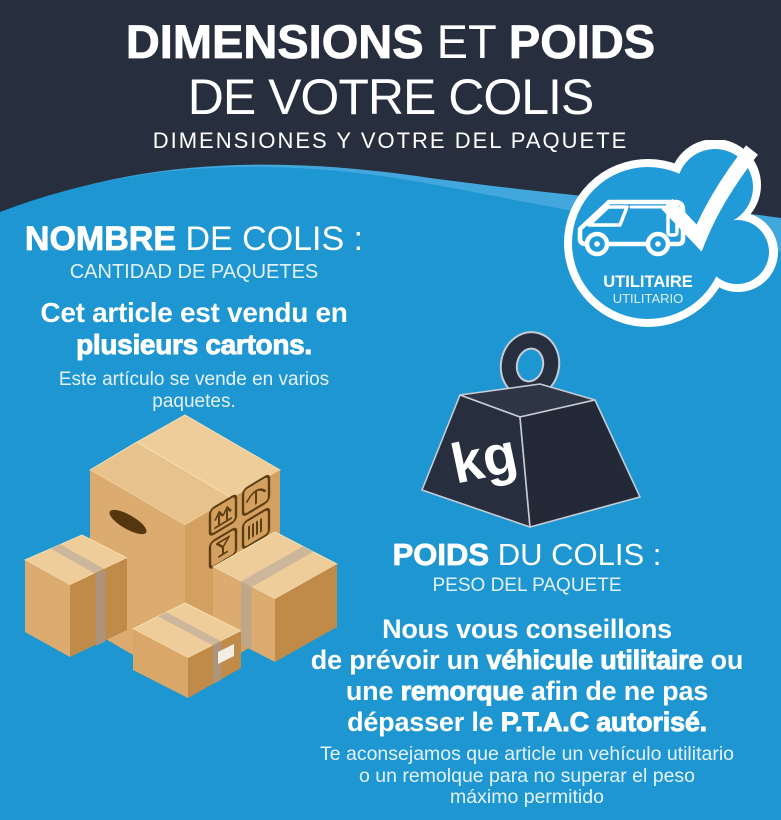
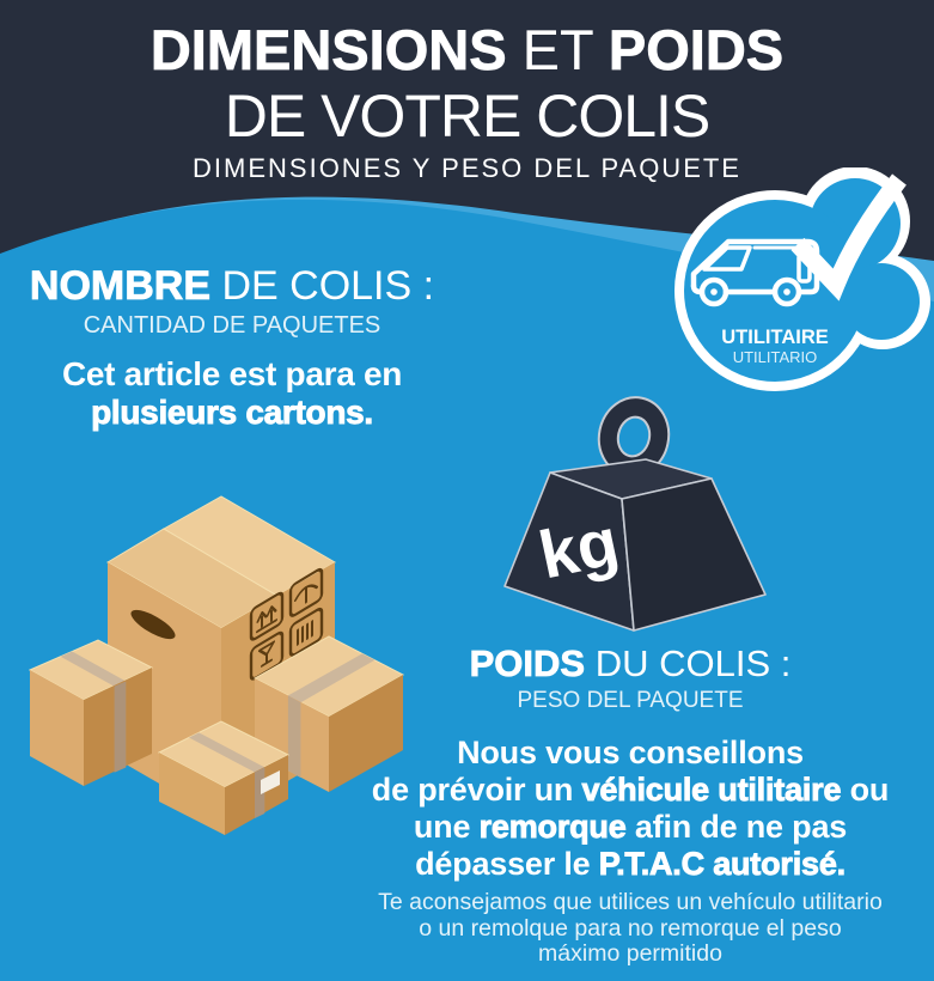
  DIMENSIONS ET POIDS
  DE VOTRE COLIS
- DIMENSIONES Y VOTRE DEL PAQUETE
+ DIMENSIONES Y PESO DEL PAQUETE
  NOMBRE DE COLIS :
  CANTIDAD DE PAQUETES
- Cet article est vendu en
+ Cet article est para en
  plusieurs cartons.
- Este artículo se vende en varios
- paquetes.
  UTILITAIRE
  UTILITARIO
  POIDS DU COLIS :
  PESO DEL PAQUETE
  Nous vous conseillons
  de prévoir un véhicule utilitaire ou
  une remorque afin de ne pas
  dépasser le P.T.A.C autorisé.
- Te aconsejamos que article un vehículo utilitario
+ Te aconsejamos que utilices un vehículo utilitario
- o un remolque para no superar el peso
+ o un remolque para no remorque el peso
  máximo permitido
